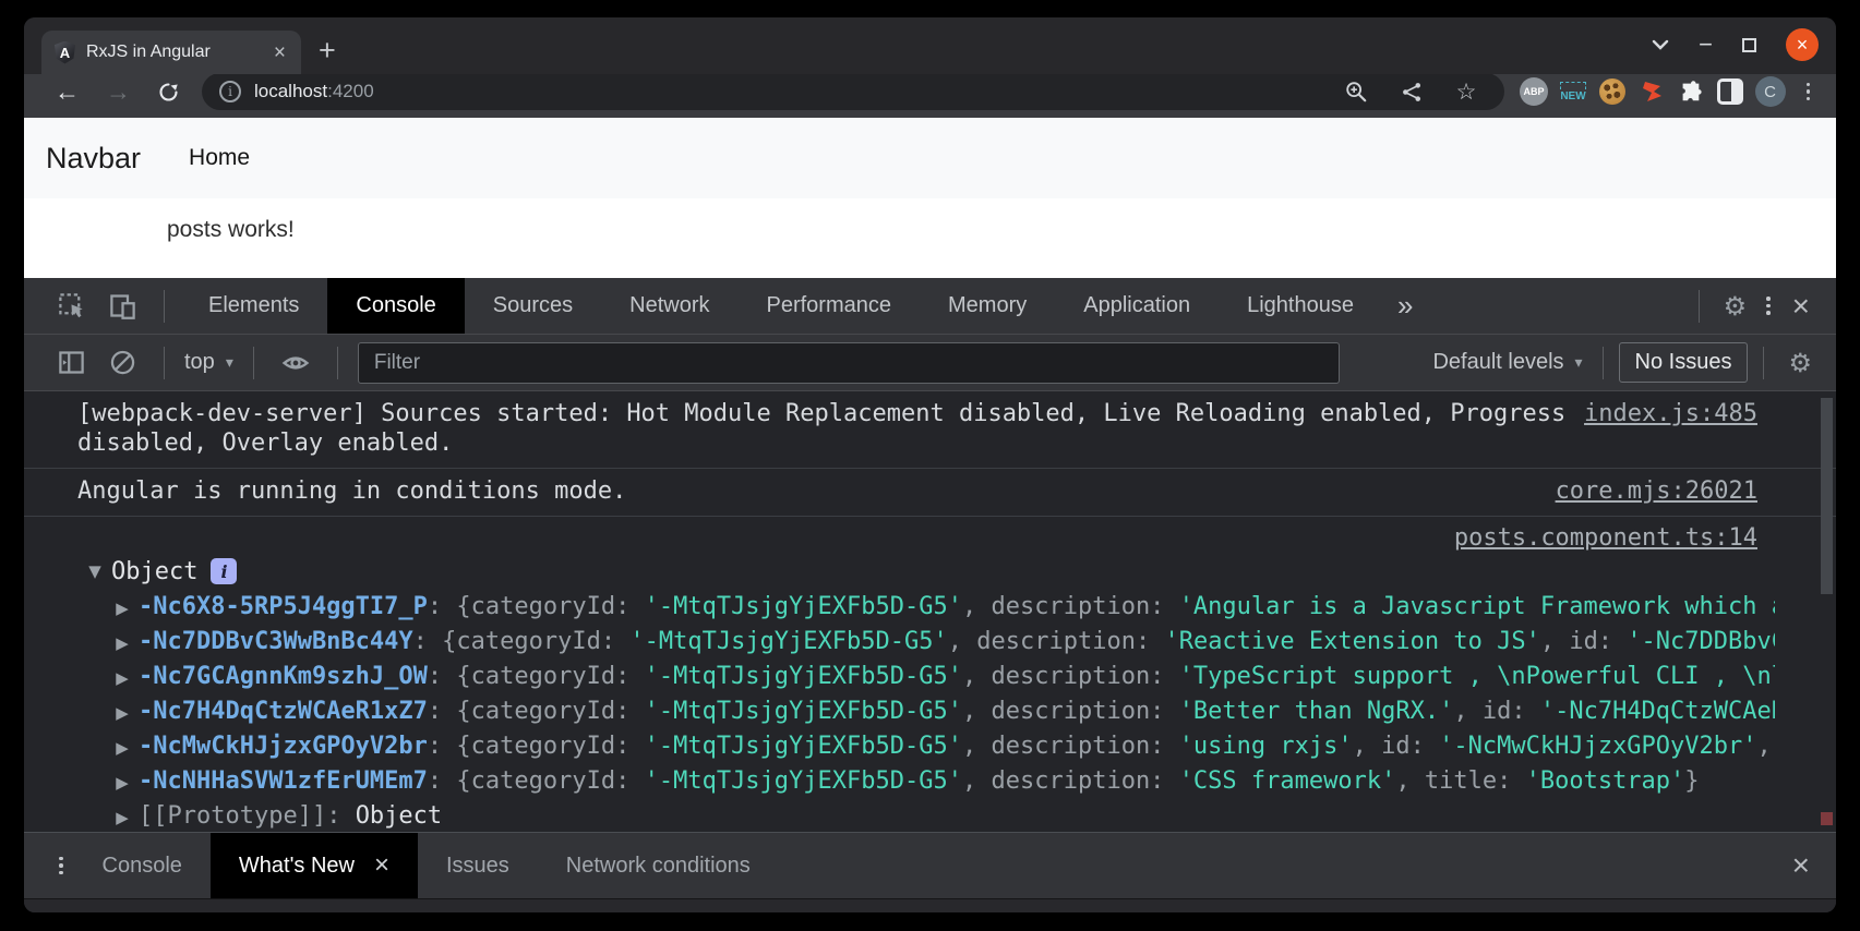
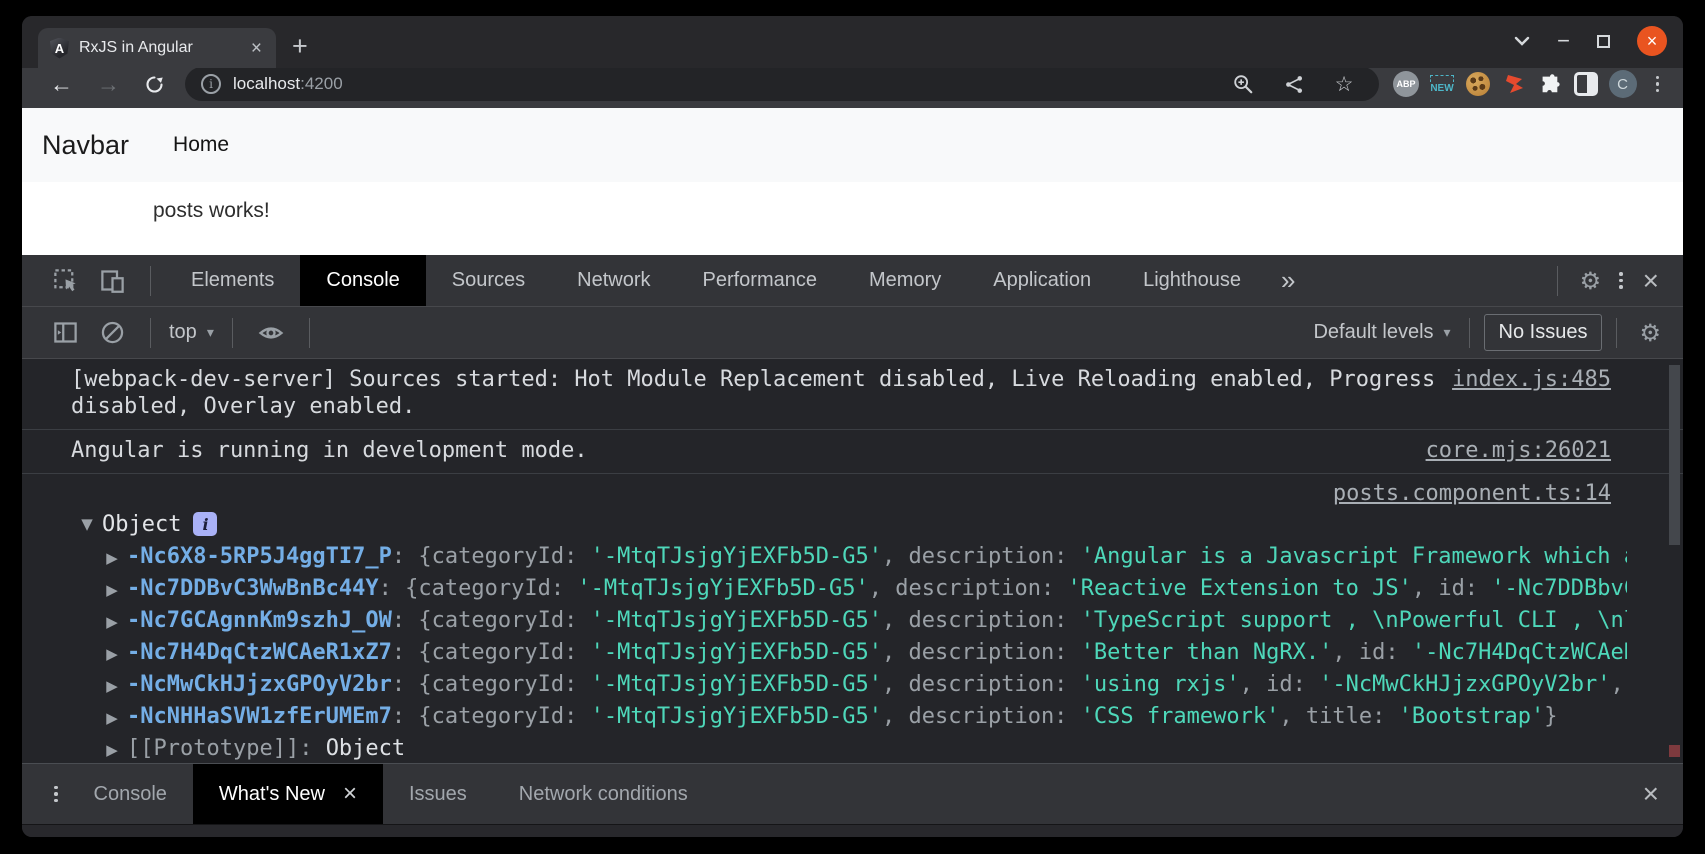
  A
  RxJS in Angular
  ×
  +
  −
  ×
  ←
  →
  i
  localhost:4200
  ☆
  ABP
  NEW
  C
  Navbar
  Home
  posts works!
  Elements
  Console
  Sources
  Network
  Performance
  Memory
  Application
  Lighthouse
  »
  ⚙
  ×
  top
  ▾
- Filter
  Default levels
  ▾
  No Issues
  ⚙
  [webpack-dev-server] Sources started: Hot Module Replacement disabled, Live Reloading enabled, Progress disabled, Overlay enabled.
  index.js:485
- Angular is running in conditions mode.
+ Angular is running in development mode.
  core.mjs:26021
  posts.component.ts:14
  ▼
  Object
  i
  ▶ -Nc6X8-5RP5J4ggTI7_P: {categoryId: '-MtqTJsjgYjEXFb5D-G5', description: 'Angular is a Javascript Framework which
  ▶ -Nc7DDBvC3WwBnBc44Y: {categoryId: '-MtqTJsjgYjEXFb5D-G5', description: 'Reactive Extension to JS', id: '-Nc7DDBbv
  ▶ -Nc7GCAgnnKm9szhJ_OW: {categoryId: '-MtqTJsjgYjEXFb5D-G5', description: 'TypeScript support , \nPowerful CLI , \n
  ▶ -Nc7H4DqCtzWCAeR1xZ7: {categoryId: '-MtqTJsjgYjEXFb5D-G5', description: 'Better than NgRX.', id: '-Nc7H4DqCtzWCAe
  ▶ -NcMwCkHJjzxGPOyV2br: {categoryId: '-MtqTJsjgYjEXFb5D-G5', description: 'using rxjs', id: '-NcMwCkHJjzxGPOyV2br',
  ▶ -NcNHHaSVW1zfErUMEm7: {categoryId: '-MtqTJsjgYjEXFb5D-G5', description: 'CSS framework', title: 'Bootstrap'}
  ▶ [[Prototype]]: Object
  Console
  What's New
  ×
  Issues
  Network conditions
  ×
